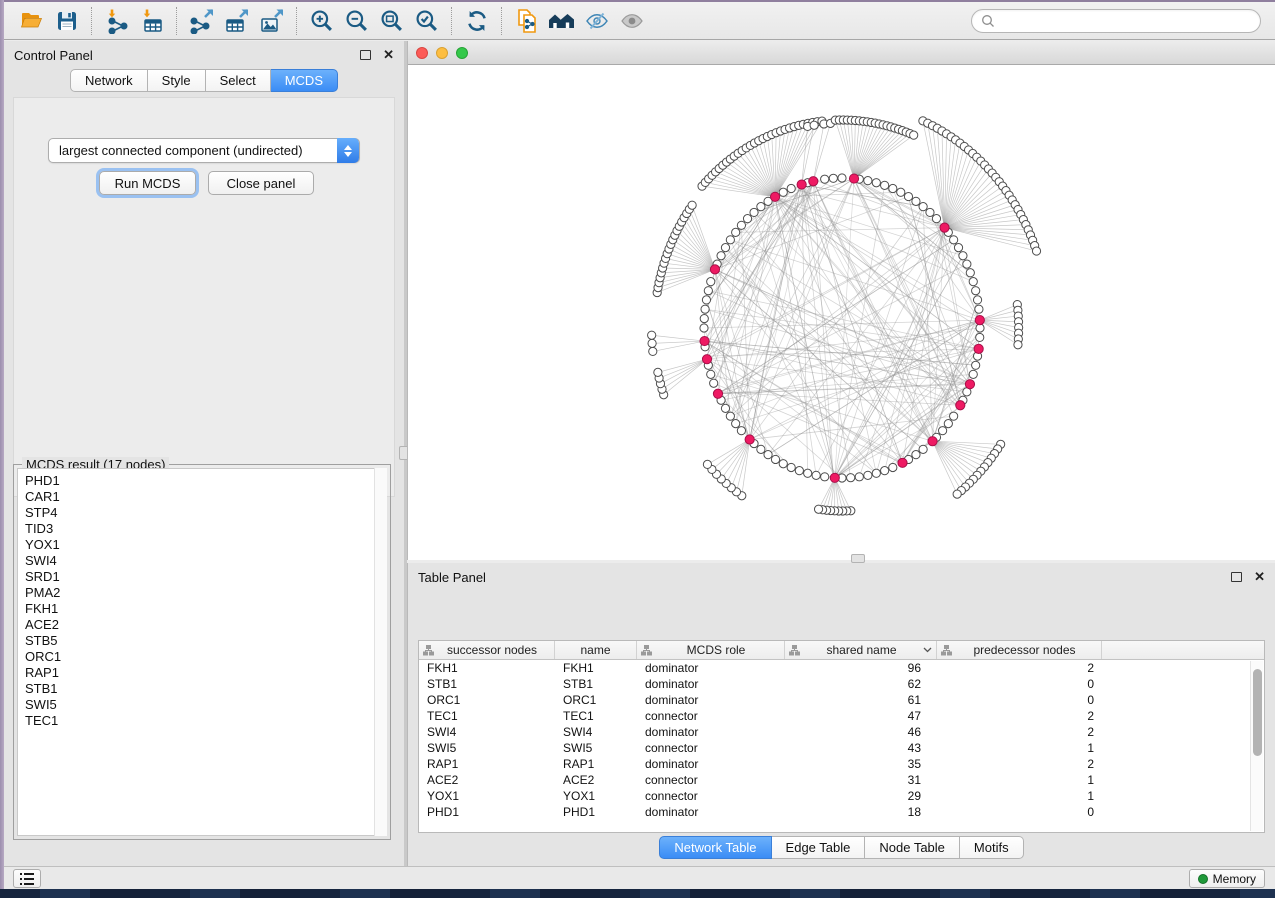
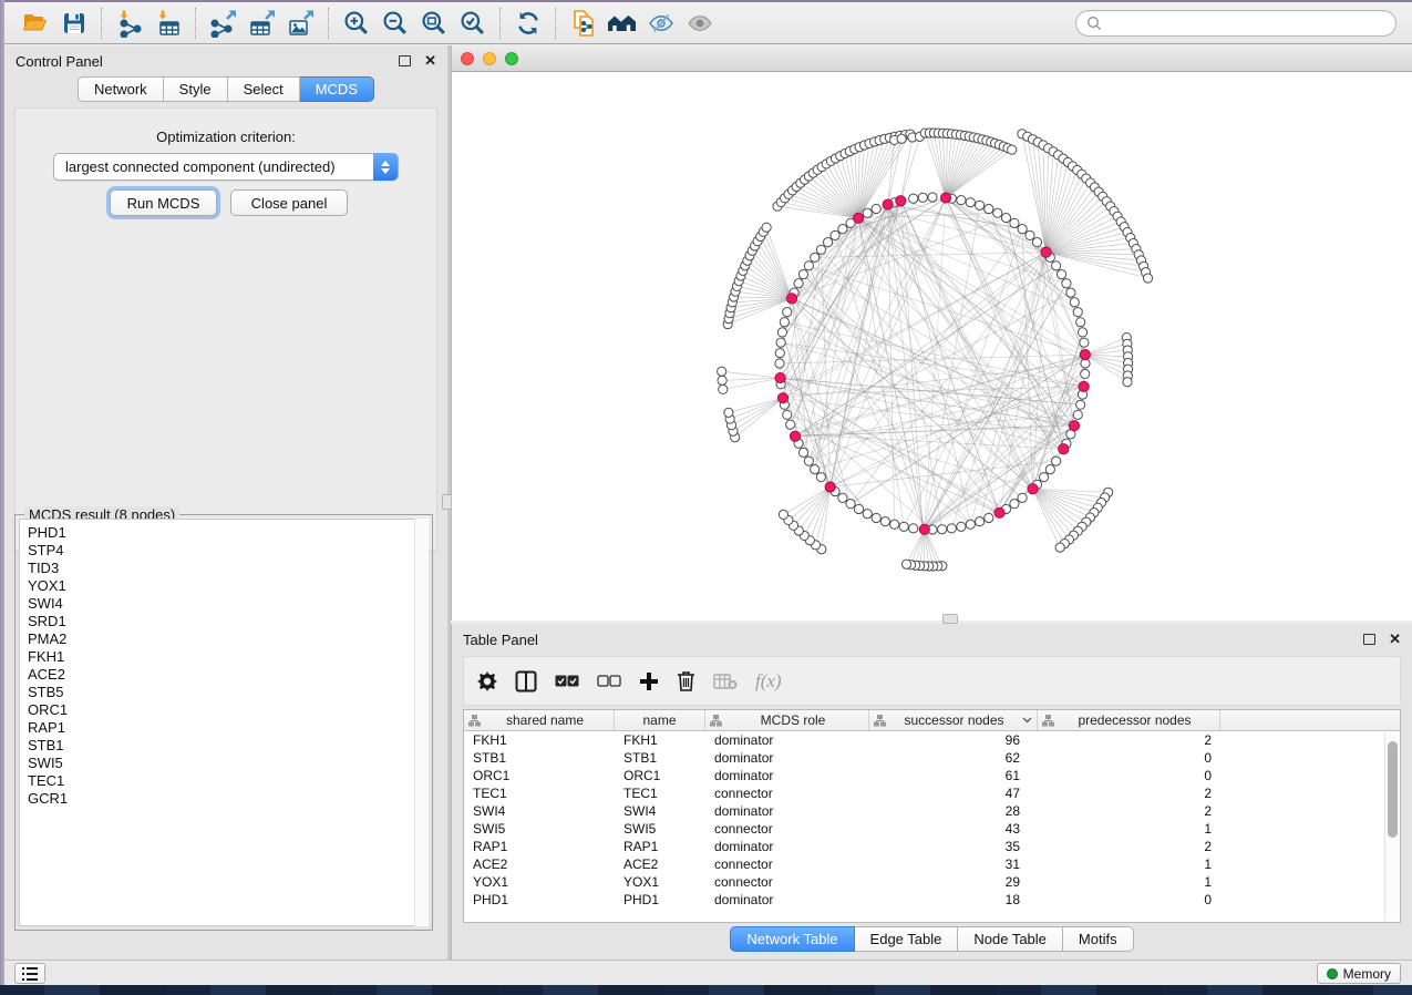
  Control Panel
  ✕
  Network
  Style
  Select
  MCDS
+ Optimization criterion:
  largest connected component (undirected)
  Run MCDS
  Close panel
- MCDS result (17 nodes)
+ MCDS result (8 nodes)
  PHD1
- CAR1
  STP4
  TID3
  YOX1
  SWI4
  SRD1
  PMA2
  FKH1
  ACE2
  STB5
  ORC1
  RAP1
  STB1
  SWI5
  TEC1
+ GCR1
  Table Panel
  ✕
+ f(x)
- successor nodes
+ shared name
  name
  MCDS role
- shared name
+ successor nodes
  predecessor nodes
  FKH1
  FKH1
  dominator
  96
  2
  STB1
  STB1
  dominator
  62
  0
  ORC1
  ORC1
  dominator
  61
  0
  TEC1
  TEC1
  connector
  47
  2
  SWI4
  SWI4
  dominator
- 46
+ 28
  2
  SWI5
  SWI5
  connector
  43
  1
  RAP1
  RAP1
  dominator
  35
  2
  ACE2
  ACE2
  connector
  31
  1
  YOX1
  YOX1
  connector
  29
  1
  PHD1
  PHD1
  dominator
  18
  0
  Network Table
  Edge Table
  Node Table
  Motifs
  Memory
